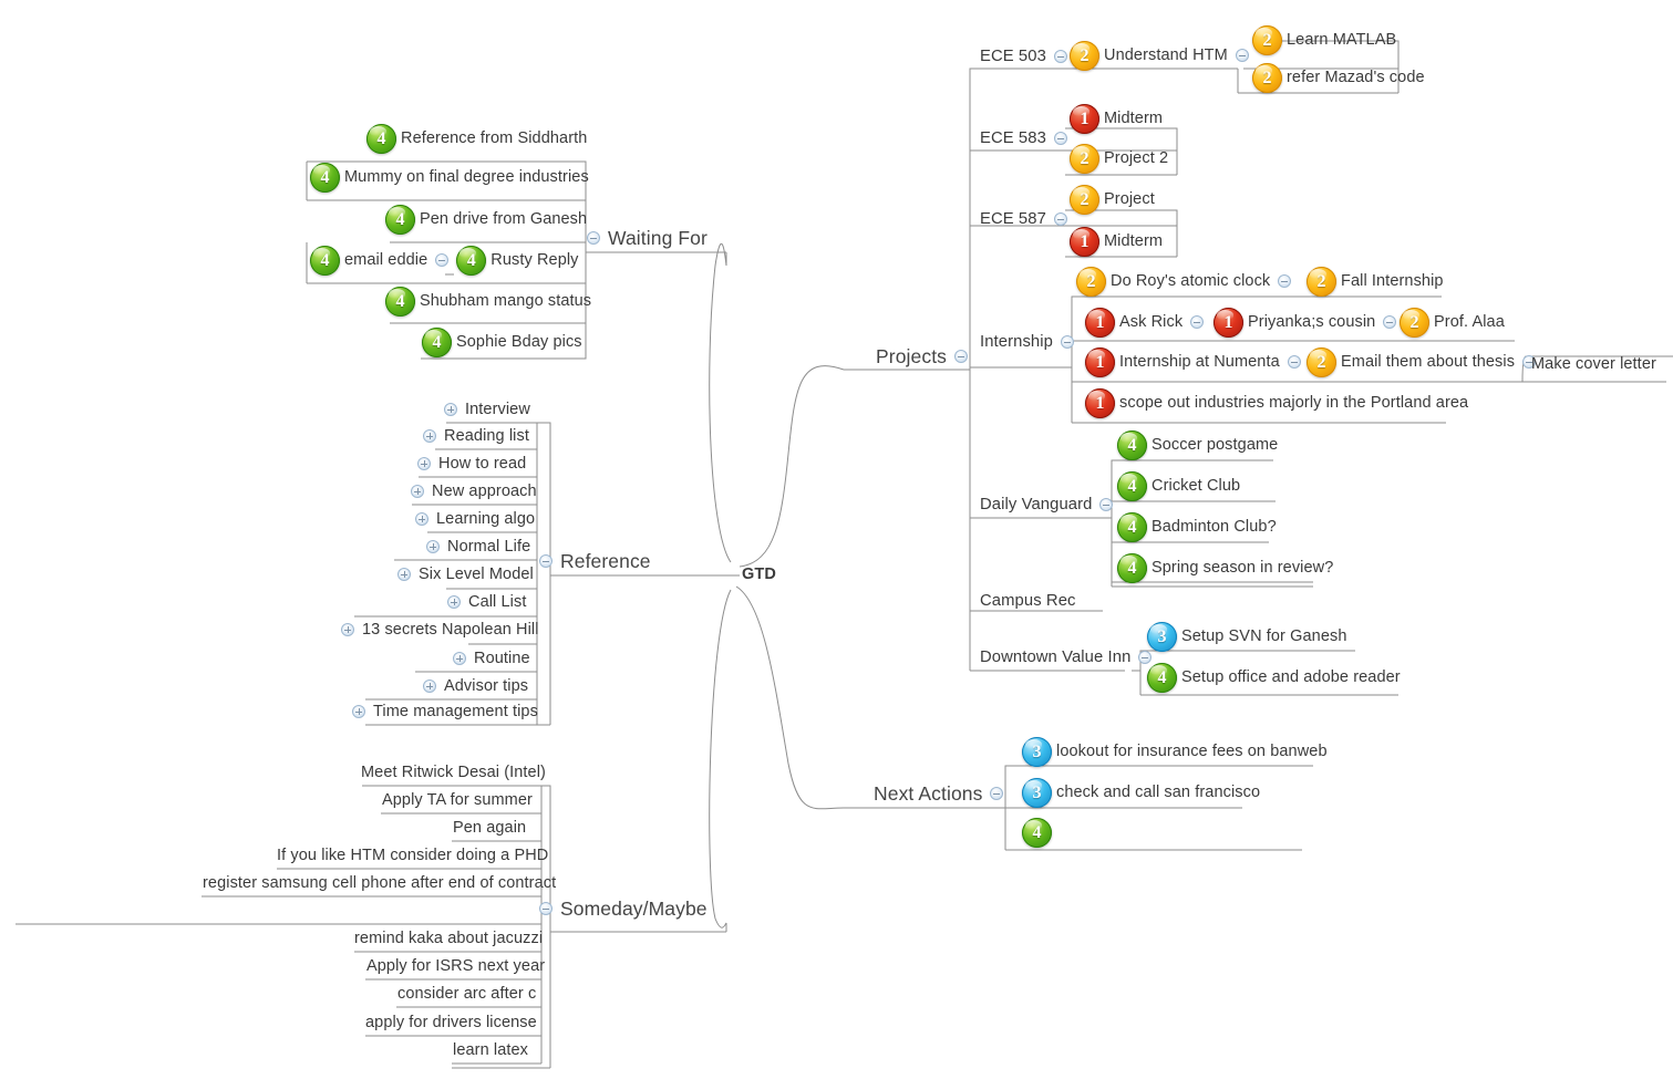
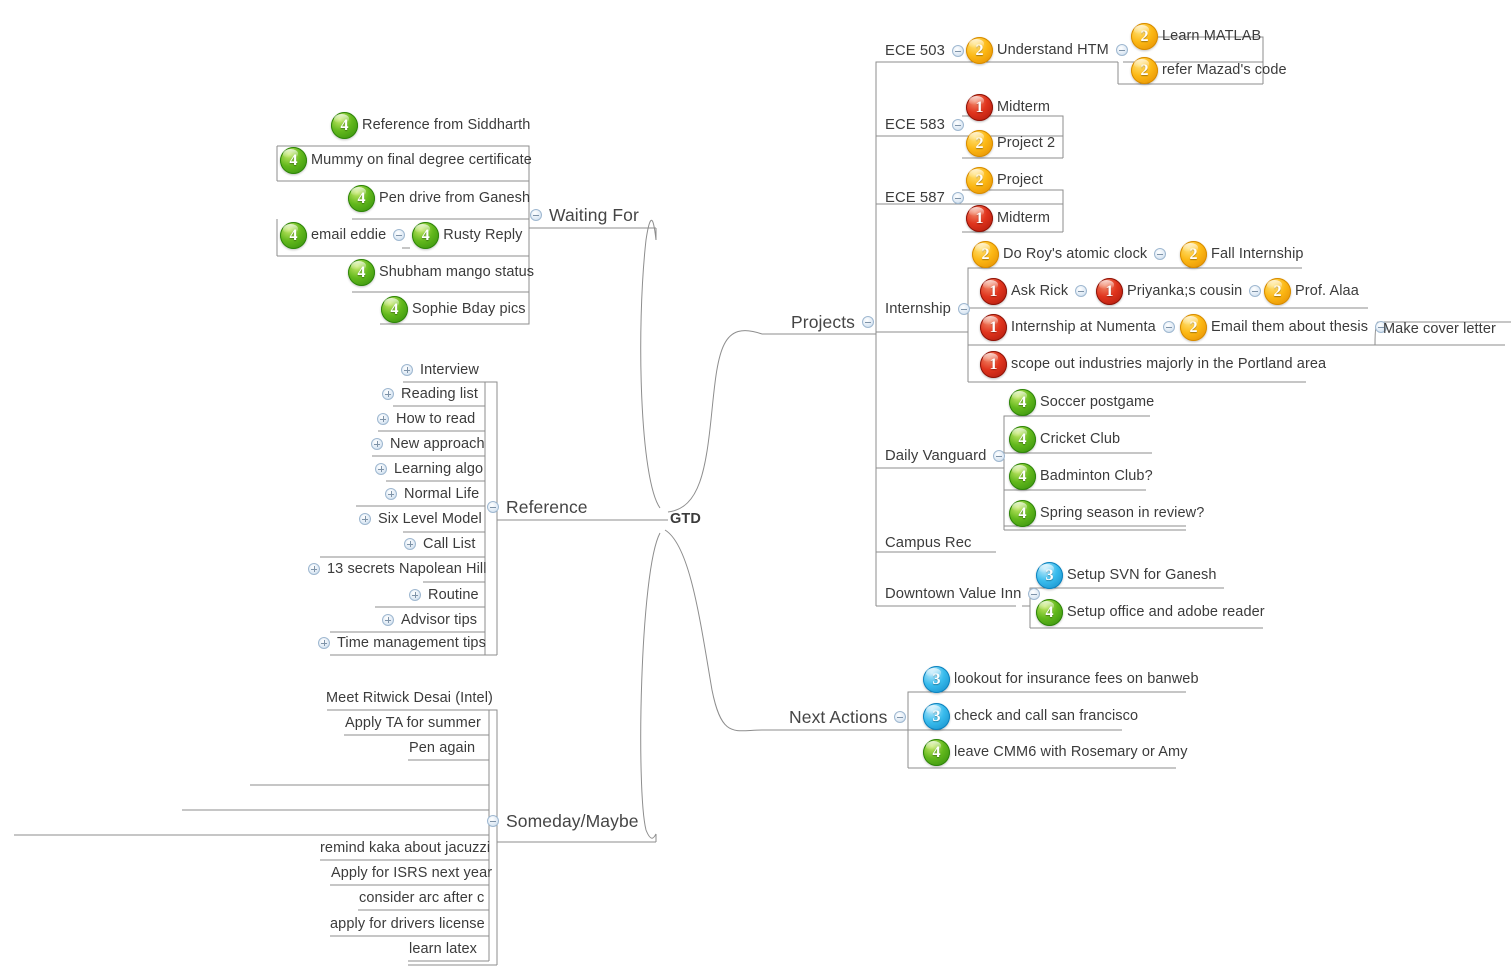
  GTD
  Waiting For
  4
  Reference from Siddharth
  4
- Mummy on final degree industries
+ Mummy on final degree certificate
  4
  Pen drive from Ganesh
  4
  email eddie
  4
  Rusty Reply
  4
  Shubham mango status
  4
  Sophie Bday pics
  Reference
  Interview
  Reading list
  How to read
  New approach
  Learning algo
  Normal Life
  Six Level Model
  Call List
  13 secrets Napolean Hill
  Routine
  Advisor tips
  Time management tips
  Someday/Maybe
  Meet Ritwick Desai (Intel)
  Apply TA for summer
  Pen again
- If you like HTM consider doing a PHD
- register samsung cell phone after end of contract
  remind kaka about jacuzzi
  Apply for ISRS next year
  consider arc after c
  apply for drivers license
  learn latex
  Projects
  ECE 503
  2
  Understand HTM
  2
  Learn MATLAB
  2
  refer Mazad's code
  ECE 583
  1
  Midterm
  2
  Project 2
  ECE 587
  2
  Project
  1
  Midterm
  Internship
  2
  Do Roy's atomic clock
  2
  Fall Internship
  1
  Ask Rick
  1
  Priyanka;s cousin
  2
  Prof. Alaa
  1
  Internship at Numenta
  2
  Email them about thesis
  Make cover letter
  1
  scope out industries majorly in the Portland area
  Daily Vanguard
  4
  Soccer postgame
  4
  Cricket Club
  4
  Badminton Club?
  4
  Spring season in review?
  Campus Rec
  Downtown Value Inn
  3
  Setup SVN for Ganesh
  4
  Setup office and adobe reader
  Next Actions
  3
  lookout for insurance fees on banweb
  3
  check and call san francisco
  4
+ leave CMM6 with Rosemary or Amy
